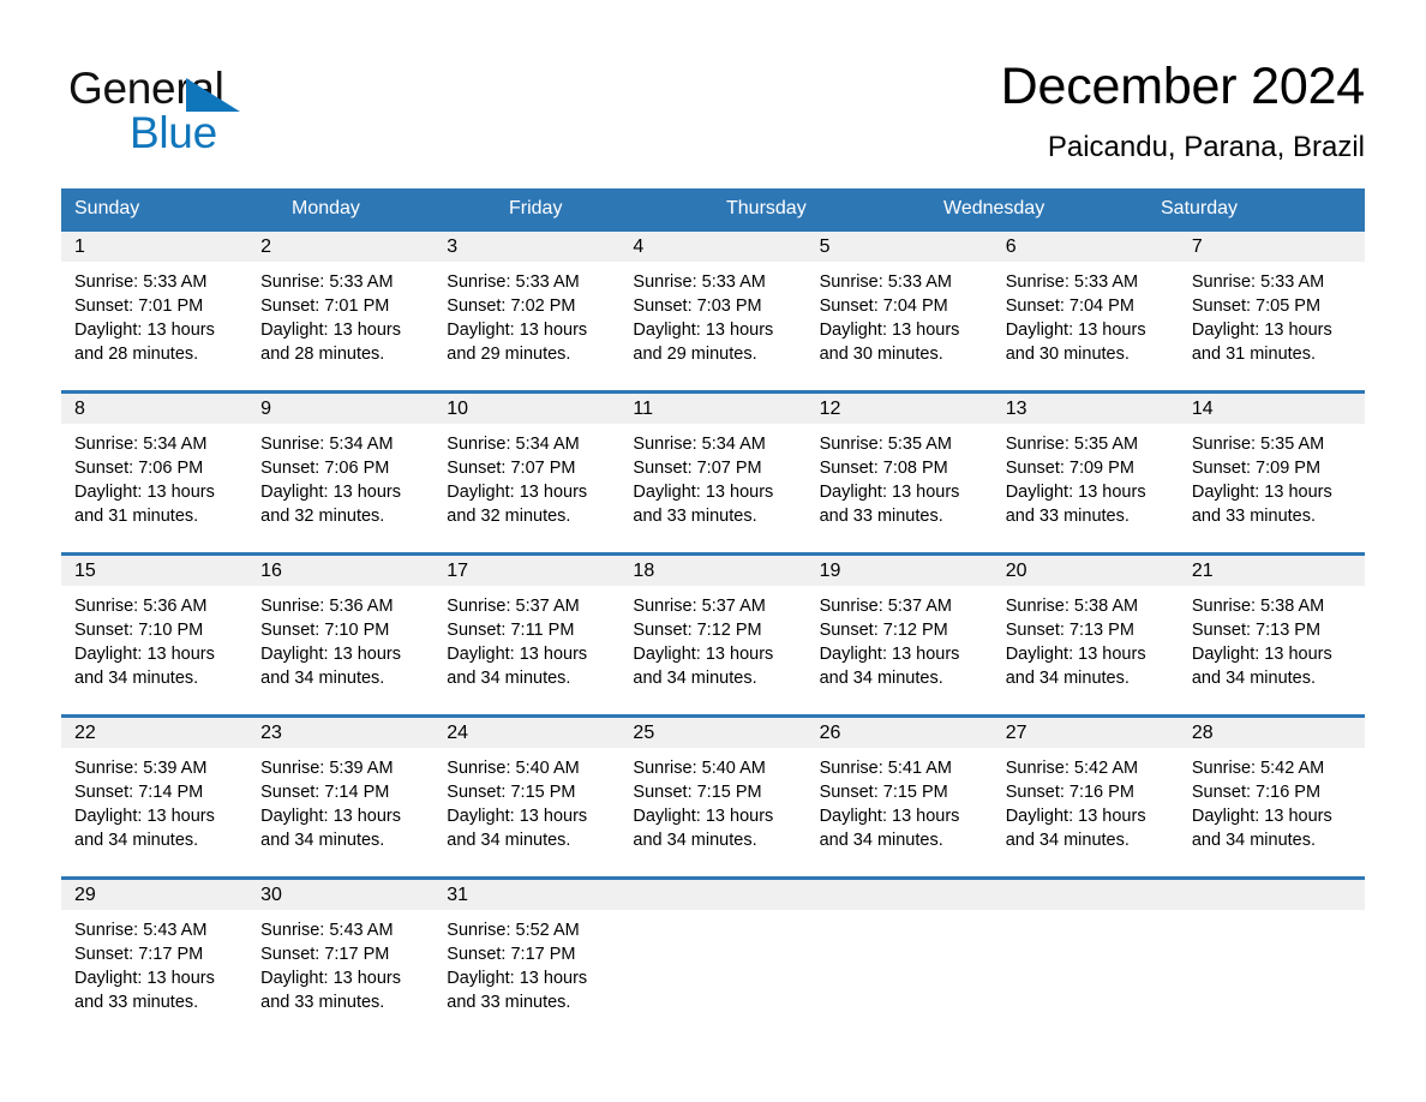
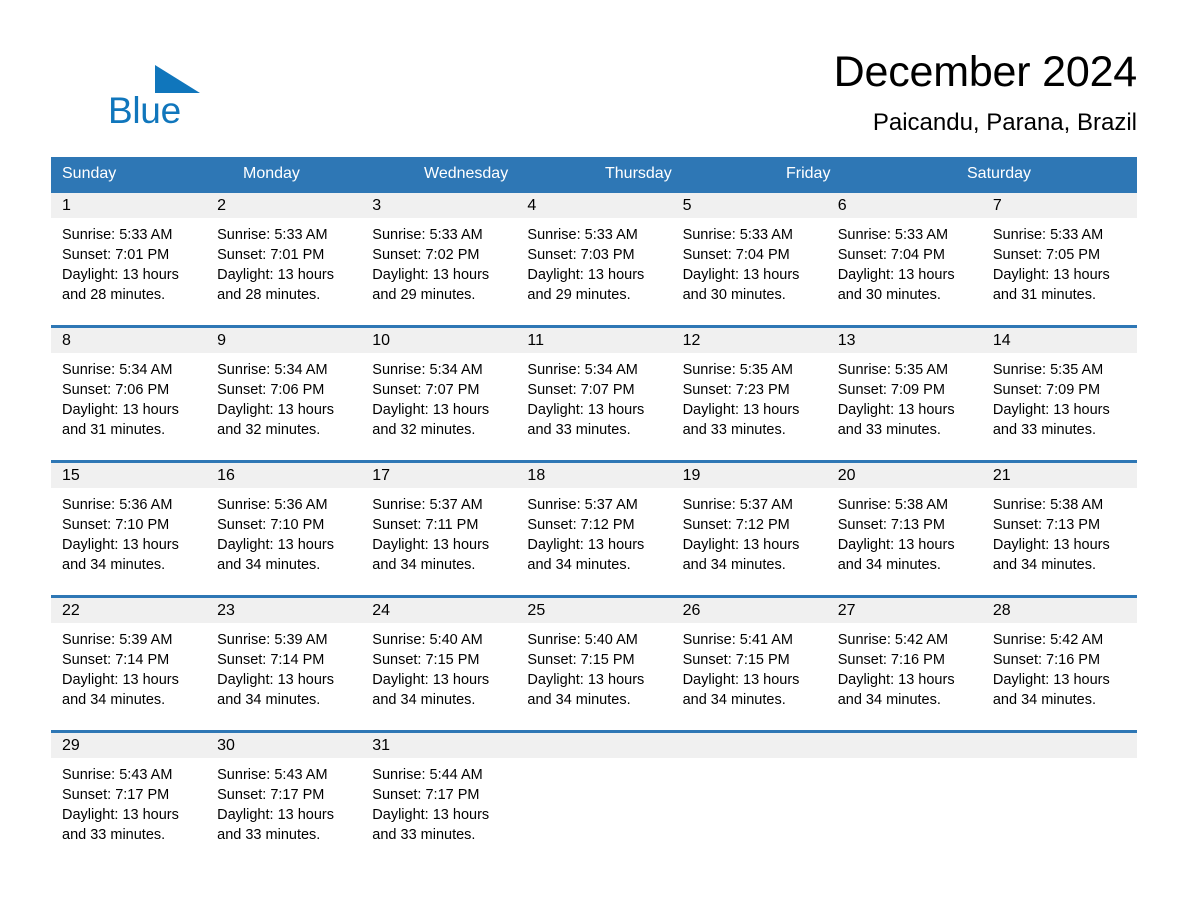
- General
  Blue
  December 2024
  Paicandu, Parana, Brazil
  Sunday
  Monday
- Friday
+ Wednesday
  Thursday
- Wednesday
+ Friday
  Saturday
  1
  Sunrise: 5:33 AM
  Sunset: 7:01 PM
  Daylight: 13 hours
  and 28 minutes.
  2
  Sunrise: 5:33 AM
  Sunset: 7:01 PM
  Daylight: 13 hours
  and 28 minutes.
  3
  Sunrise: 5:33 AM
  Sunset: 7:02 PM
  Daylight: 13 hours
  and 29 minutes.
  4
  Sunrise: 5:33 AM
  Sunset: 7:03 PM
  Daylight: 13 hours
  and 29 minutes.
  5
  Sunrise: 5:33 AM
  Sunset: 7:04 PM
  Daylight: 13 hours
  and 30 minutes.
  6
  Sunrise: 5:33 AM
  Sunset: 7:04 PM
  Daylight: 13 hours
  and 30 minutes.
  7
  Sunrise: 5:33 AM
  Sunset: 7:05 PM
  Daylight: 13 hours
  and 31 minutes.
  8
  Sunrise: 5:34 AM
  Sunset: 7:06 PM
  Daylight: 13 hours
  and 31 minutes.
  9
  Sunrise: 5:34 AM
  Sunset: 7:06 PM
  Daylight: 13 hours
  and 32 minutes.
  10
  Sunrise: 5:34 AM
  Sunset: 7:07 PM
  Daylight: 13 hours
  and 32 minutes.
  11
  Sunrise: 5:34 AM
  Sunset: 7:07 PM
  Daylight: 13 hours
  and 33 minutes.
  12
  Sunrise: 5:35 AM
- Sunset: 7:08 PM
+ Sunset: 7:23 PM
  Daylight: 13 hours
  and 33 minutes.
  13
  Sunrise: 5:35 AM
  Sunset: 7:09 PM
  Daylight: 13 hours
  and 33 minutes.
  14
  Sunrise: 5:35 AM
  Sunset: 7:09 PM
  Daylight: 13 hours
  and 33 minutes.
  15
  Sunrise: 5:36 AM
  Sunset: 7:10 PM
  Daylight: 13 hours
  and 34 minutes.
  16
  Sunrise: 5:36 AM
  Sunset: 7:10 PM
  Daylight: 13 hours
  and 34 minutes.
  17
  Sunrise: 5:37 AM
  Sunset: 7:11 PM
  Daylight: 13 hours
  and 34 minutes.
  18
  Sunrise: 5:37 AM
  Sunset: 7:12 PM
  Daylight: 13 hours
  and 34 minutes.
  19
  Sunrise: 5:37 AM
  Sunset: 7:12 PM
  Daylight: 13 hours
  and 34 minutes.
  20
  Sunrise: 5:38 AM
  Sunset: 7:13 PM
  Daylight: 13 hours
  and 34 minutes.
  21
  Sunrise: 5:38 AM
  Sunset: 7:13 PM
  Daylight: 13 hours
  and 34 minutes.
  22
  Sunrise: 5:39 AM
  Sunset: 7:14 PM
  Daylight: 13 hours
  and 34 minutes.
  23
  Sunrise: 5:39 AM
  Sunset: 7:14 PM
  Daylight: 13 hours
  and 34 minutes.
  24
  Sunrise: 5:40 AM
  Sunset: 7:15 PM
  Daylight: 13 hours
  and 34 minutes.
  25
  Sunrise: 5:40 AM
  Sunset: 7:15 PM
  Daylight: 13 hours
  and 34 minutes.
  26
  Sunrise: 5:41 AM
  Sunset: 7:15 PM
  Daylight: 13 hours
  and 34 minutes.
  27
  Sunrise: 5:42 AM
  Sunset: 7:16 PM
  Daylight: 13 hours
  and 34 minutes.
  28
  Sunrise: 5:42 AM
  Sunset: 7:16 PM
  Daylight: 13 hours
  and 34 minutes.
  29
  Sunrise: 5:43 AM
  Sunset: 7:17 PM
  Daylight: 13 hours
  and 33 minutes.
  30
  Sunrise: 5:43 AM
  Sunset: 7:17 PM
  Daylight: 13 hours
  and 33 minutes.
  31
- Sunrise: 5:52 AM
+ Sunrise: 5:44 AM
  Sunset: 7:17 PM
  Daylight: 13 hours
  and 33 minutes.
